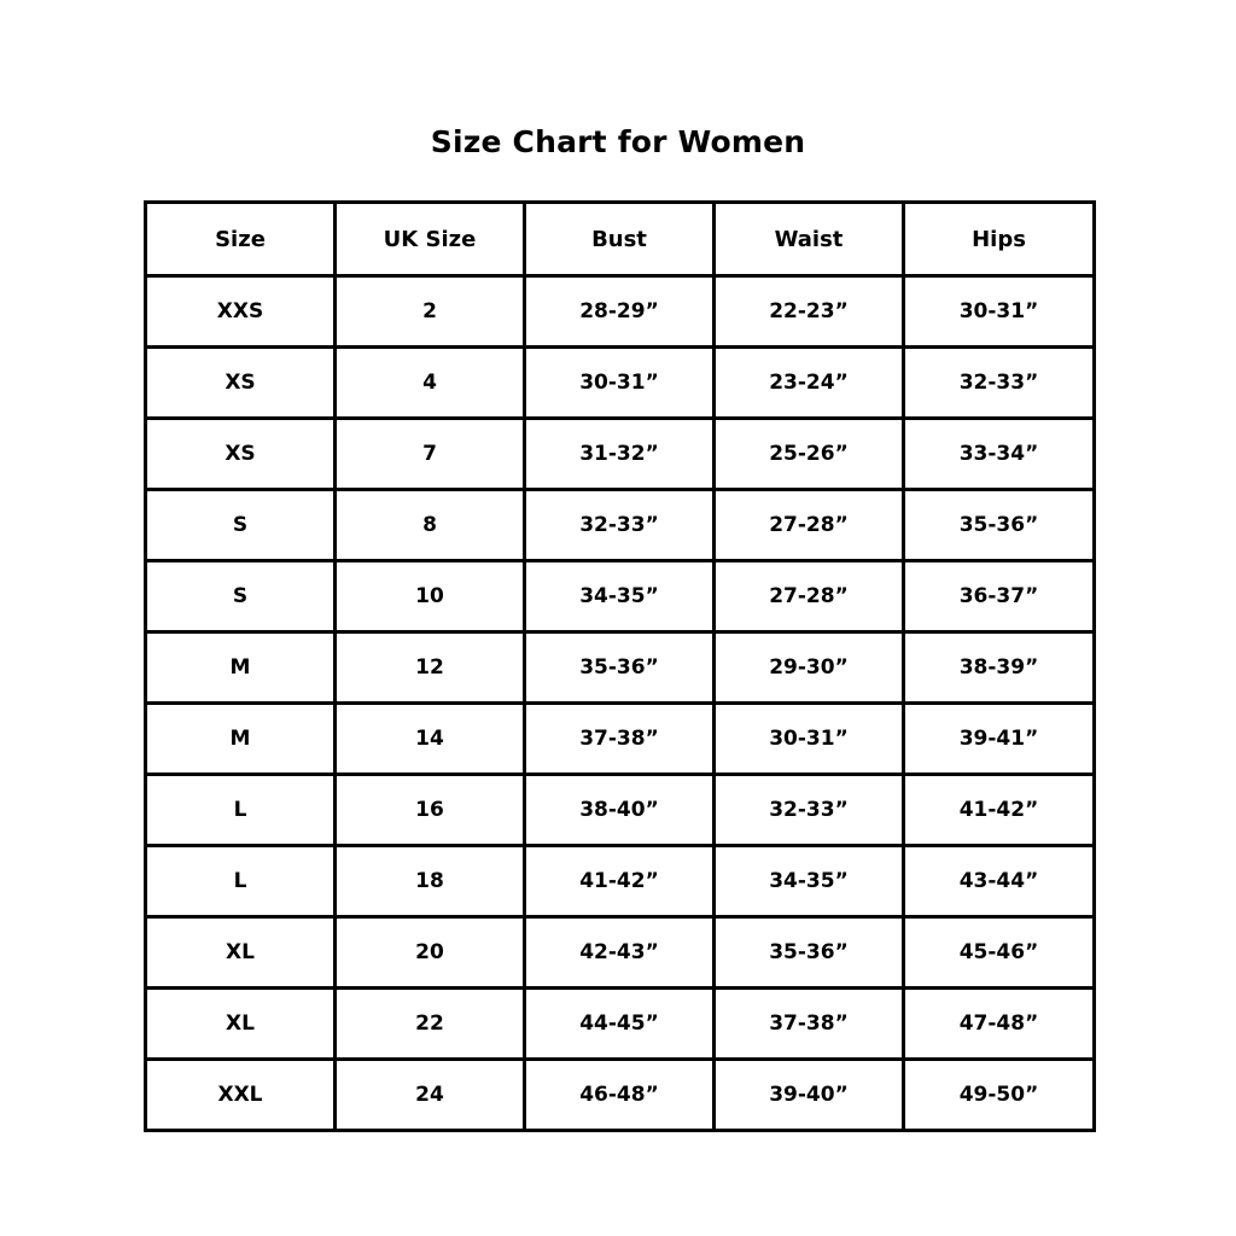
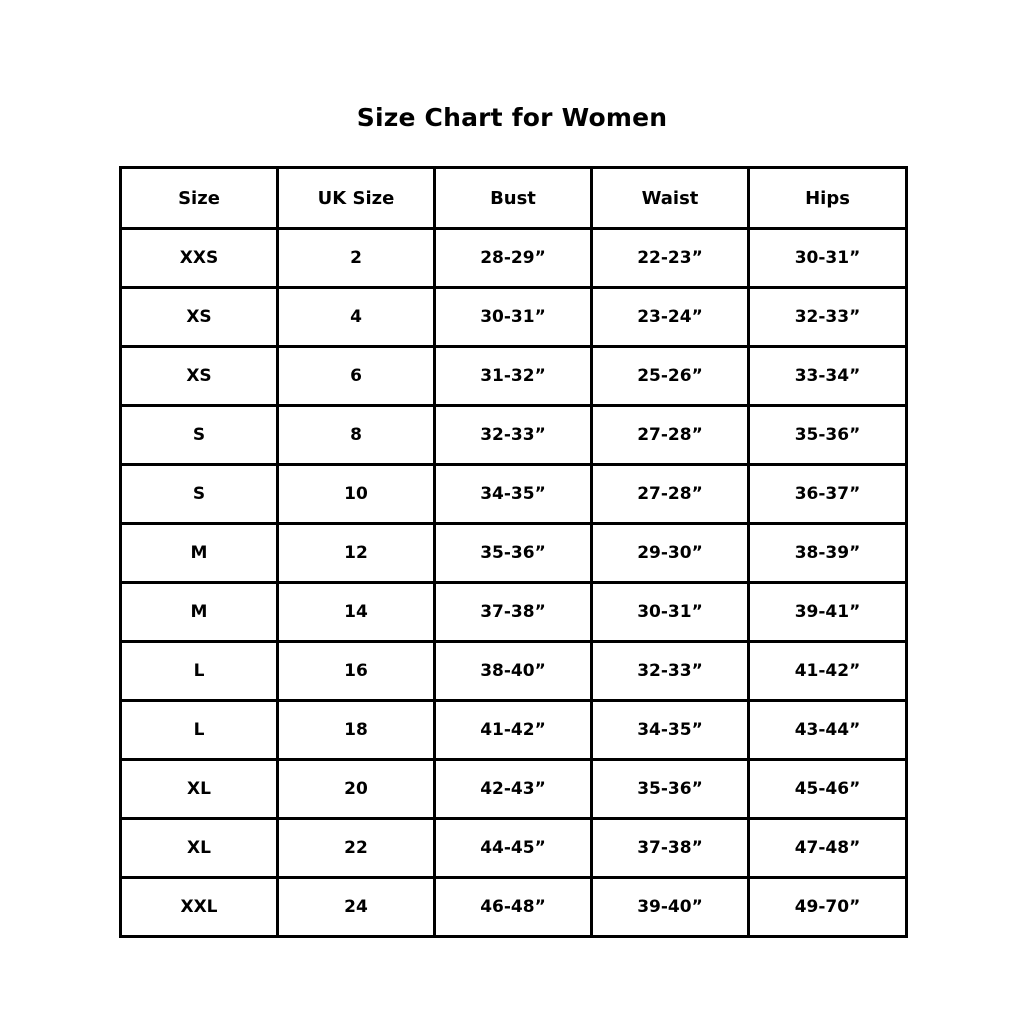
  Size Chart for Women
  Size	UK Size	Bust	Waist	Hips
  XXS	2	28-29”	22-23”	30-31”
  XS	4	30-31”	23-24”	32-33”
- XS	7	31-32”	25-26”	33-34”
+ XS	6	31-32”	25-26”	33-34”
  S	8	32-33”	27-28”	35-36”
  S	10	34-35”	27-28”	36-37”
  M	12	35-36”	29-30”	38-39”
  M	14	37-38”	30-31”	39-41”
  L	16	38-40”	32-33”	41-42”
  L	18	41-42”	34-35”	43-44”
  XL	20	42-43”	35-36”	45-46”
  XL	22	44-45”	37-38”	47-48”
- XXL	24	46-48”	39-40”	49-50”
+ XXL	24	46-48”	39-40”	49-70”
